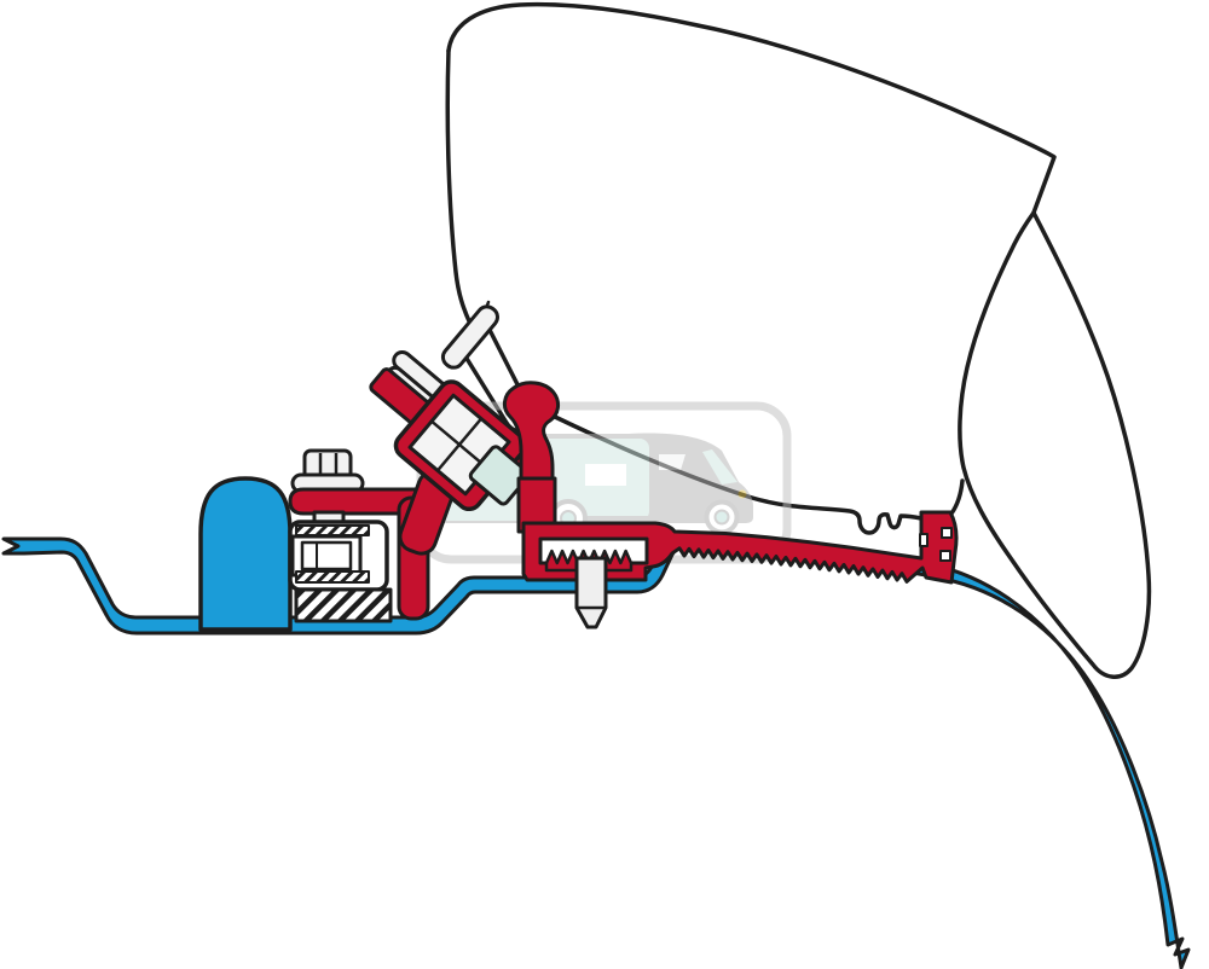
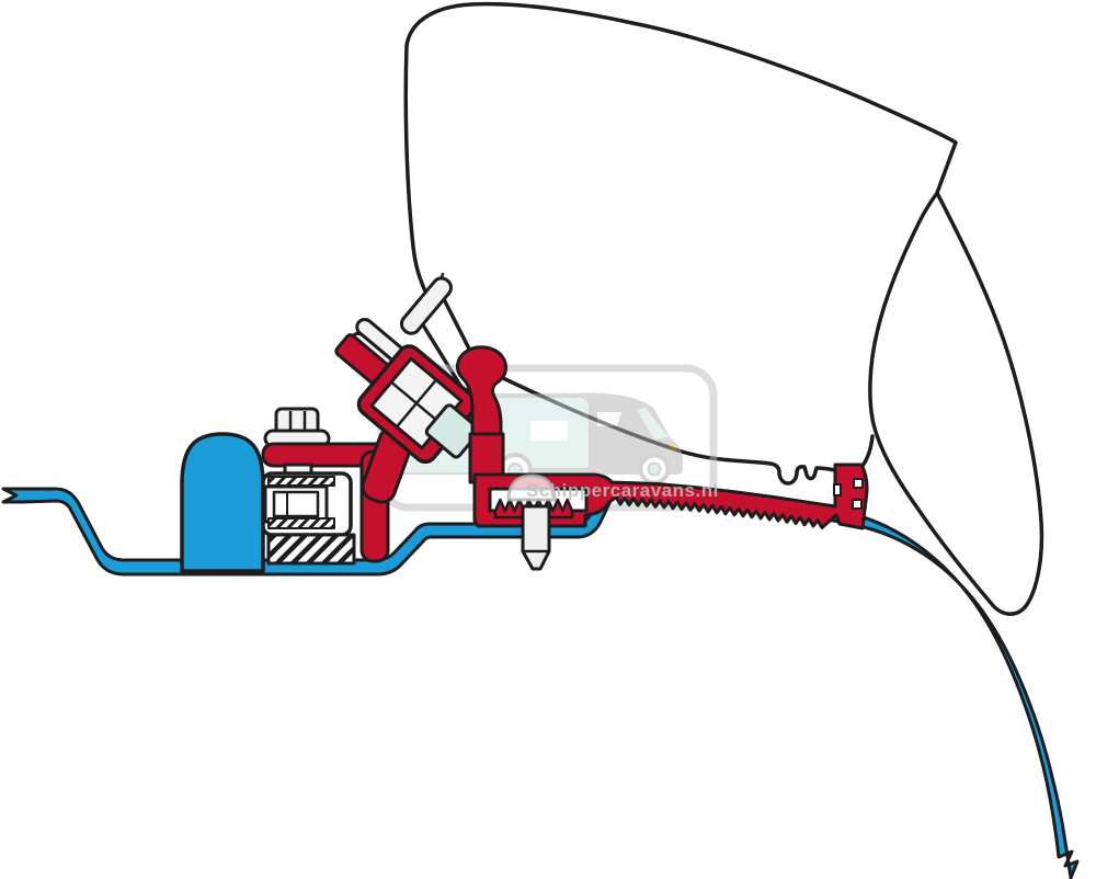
+ Schippercaravans.nl
